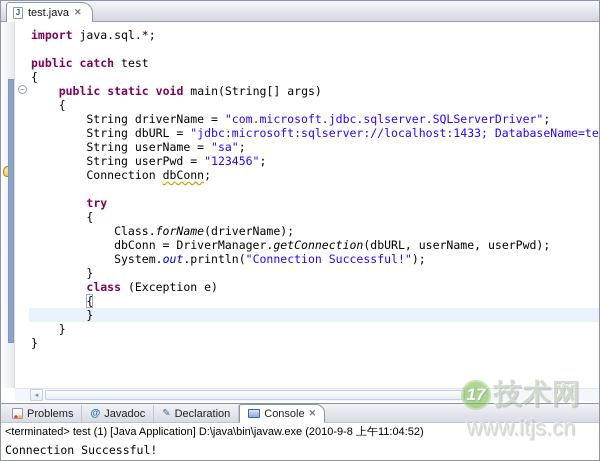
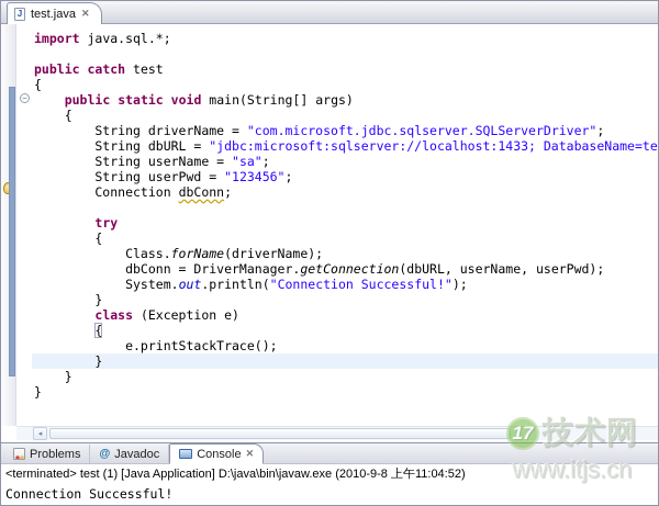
  J
  test.java
  ✕
  −
  import java.sql.*;
  public catch test
  {
  public static void main(String[] args)
  {
  String driverName = "com.microsoft.jdbc.sqlserver.SQLServerDriver";
  String dbURL = "jdbc:microsoft:sqlserver://localhost:1433; DatabaseName=te
  String userName = "sa";
  String userPwd = "123456";
  Connection dbConn;
  try
  {
  Class.forName(driverName);
  dbConn = DriverManager.getConnection(dbURL, userName, userPwd);
  System.out.println("Connection Successful!");
  }
  class (Exception e)
  {
+ e.printStackTrace();
  }
  }
  }
  Problems
  @
  Javadoc
- ✎
- Declaration
  Console
  ✕
  <terminated> test (1) [Java Application] D:\java\bin\javaw.exe (2010-9-8 上午11:04:52)
  Connection Successful!
  17
  技术网
  www.itjs.cn
